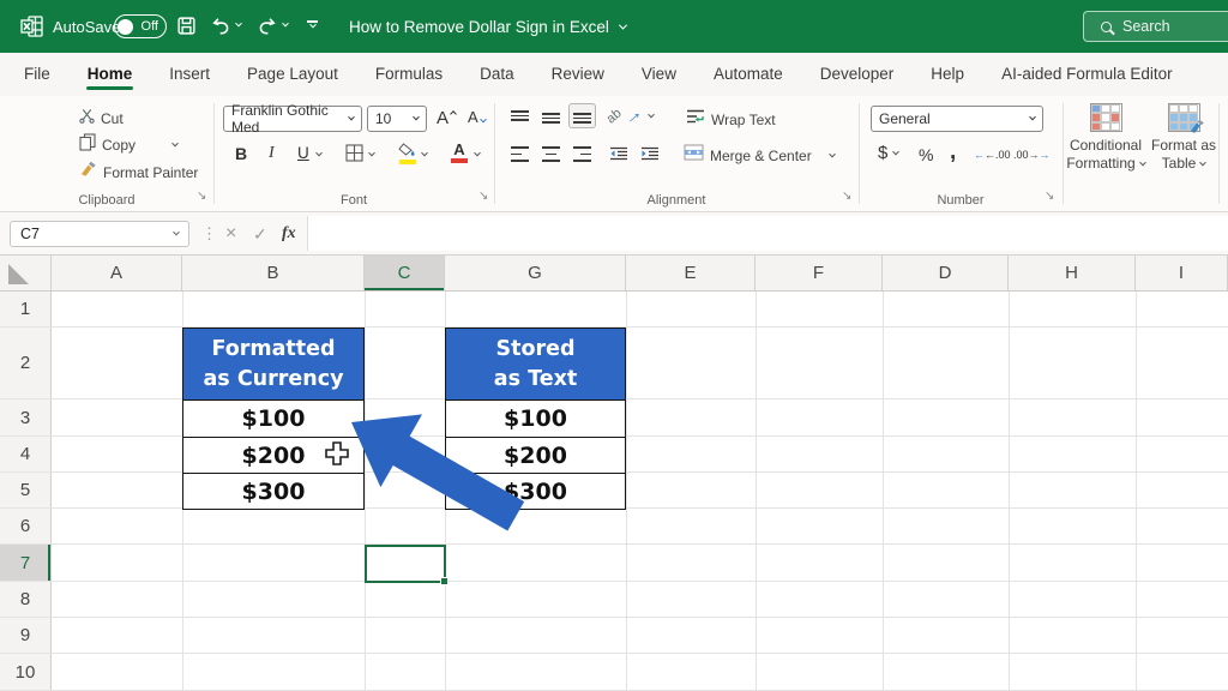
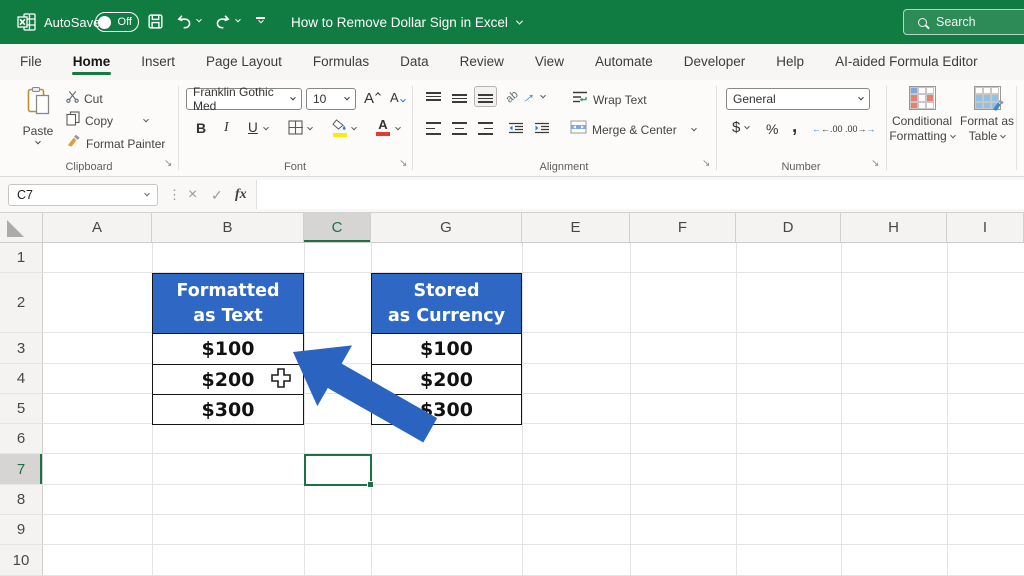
  AutoSave
  Off
  How to Remove Dollar Sign in Excel
  Search
  File
  Home
  Insert
  Page Layout
  Formulas
  Data
  Review
  View
  Automate
  Developer
  Help
  AI-aided Formula Editor
+ Paste
  Cut
  Copy
  Format Painter
  Clipboard
  ↘
  Franklin Gothic Med
  10
  A
  A
  B
  I
  U
  A
  Font
  ↘
  Wrap Text
  Merge & Center
  Alignment
  ↘
  General
  $
  %
  ,
  ←←.00
  .00→→
  Number
  ↘
  Conditional
  Formatting
  Format as
  Table
  C7
  ⋮
  ×
  ✓
  fx
  A
  B
  C
  G
  E
  F
  D
  H
  I
  1
  2
  3
  4
  5
  6
  7
  8
  9
  10
  Formatted
- as Currency
+ as Text
  $100
  $200
  $300
  Stored
- as Text
+ as Currency
  $100
  $200
  $300
